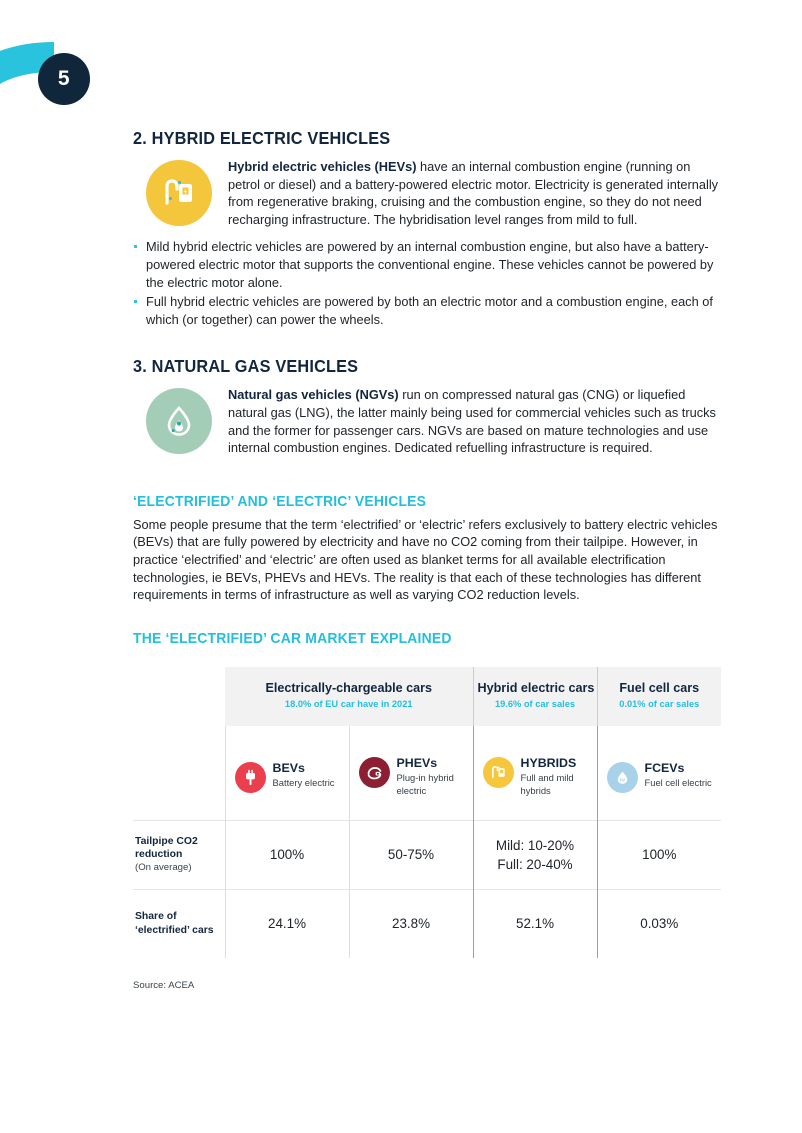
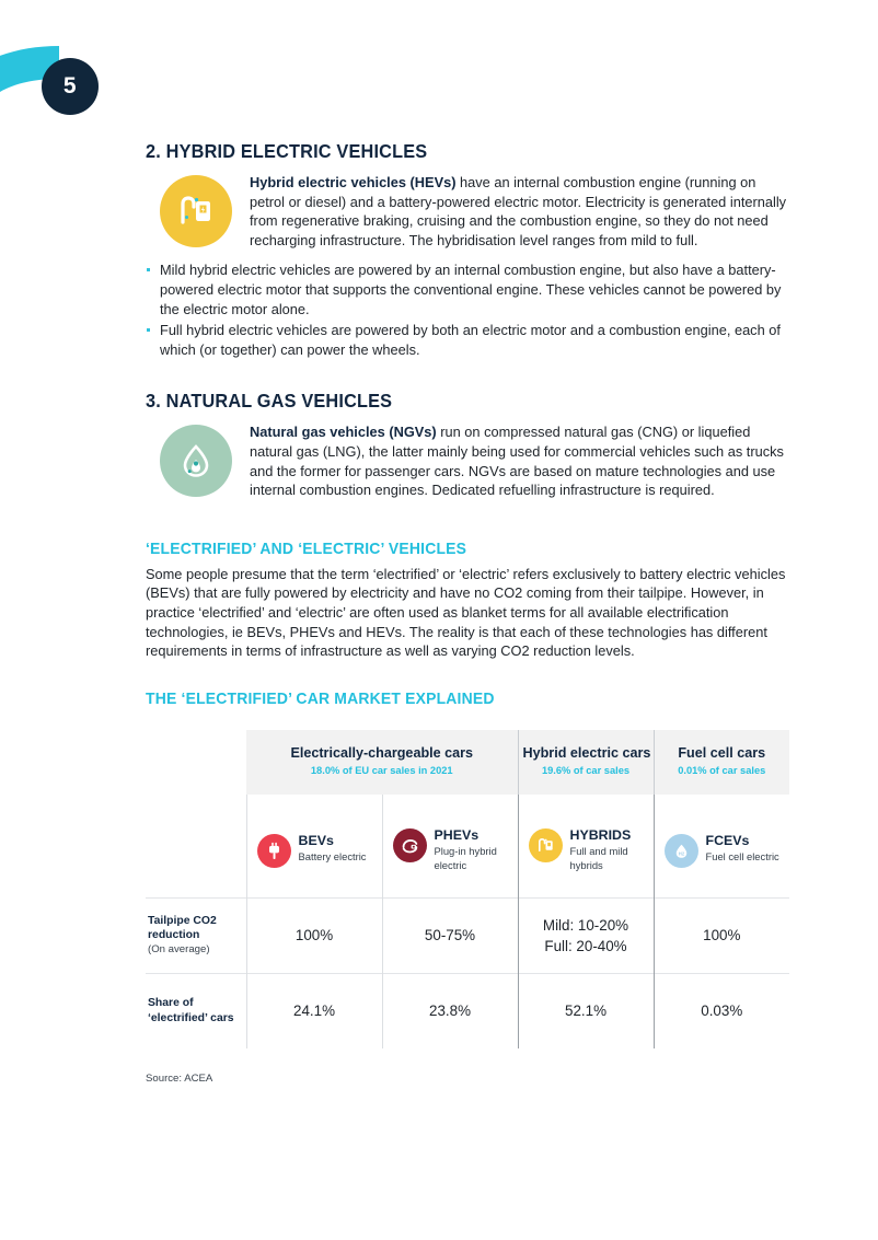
  5
  2. HYBRID ELECTRIC VEHICLES
  Hybrid electric vehicles (HEVs) have an internal combustion engine (running on petrol or diesel) and a battery-powered electric motor. Electricity is generated internally from regenerative braking, cruising and the combustion engine, so they do not need recharging infrastructure. The hybridisation level ranges from mild to full.
  Mild hybrid electric vehicles are powered by an internal combustion engine, but also have a battery-powered electric motor that supports the conventional engine. These vehicles cannot be powered by the electric motor alone.
  Full hybrid electric vehicles are powered by both an electric motor and a combustion engine, each of which (or together) can power the wheels.
  3. NATURAL GAS VEHICLES
  Natural gas vehicles (NGVs) run on compressed natural gas (CNG) or liquefied natural gas (LNG), the latter mainly being used for commercial vehicles such as trucks and the former for passenger cars. NGVs are based on mature technologies and use internal combustion engines. Dedicated refuelling infrastructure is required.
  ‘ELECTRIFIED’ AND ‘ELECTRIC’ VEHICLES
  Some people presume that the term ‘electrified’ or ‘electric’ refers exclusively to battery electric vehicles (BEVs) that are fully powered by electricity and have no CO2 coming from their tailpipe. However, in practice ‘electrified’ and ‘electric’ are often used as blanket terms for all available electrification technologies, ie BEVs, PHEVs and HEVs. The reality is that each of these technologies has different requirements in terms of infrastructure as well as varying CO2 reduction levels.
  THE ‘ELECTRIFIED’ CAR MARKET EXPLAINED
- 	Electrically-chargeable cars 18.0% of EU car have in 2021	Hybrid electric cars 19.6% of car sales	Fuel cell cars 0.01% of car sales
+ 	Electrically-chargeable cars 18.0% of EU car sales in 2021	Hybrid electric cars 19.6% of car sales	Fuel cell cars 0.01% of car sales
  	BEVs Battery electric	PHEVs Plug-in hybrid electric	HYBRIDS Full and mild hybrids	FCEVs Fuel cell electric
  Tailpipe CO2 reduction (On average)	100%	50-75%	Mild: 10-20% Full: 20-40%	100%
  Share of ‘electrified’ cars	24.1%	23.8%	52.1%	0.03%
  Source: ACEA
